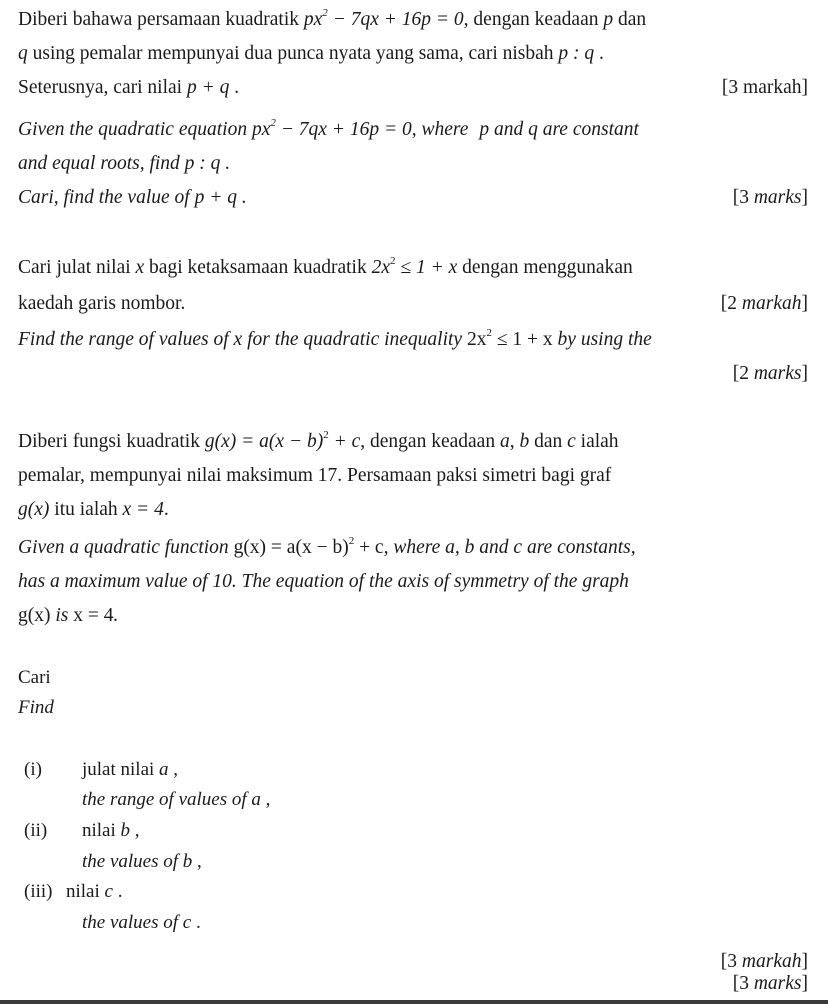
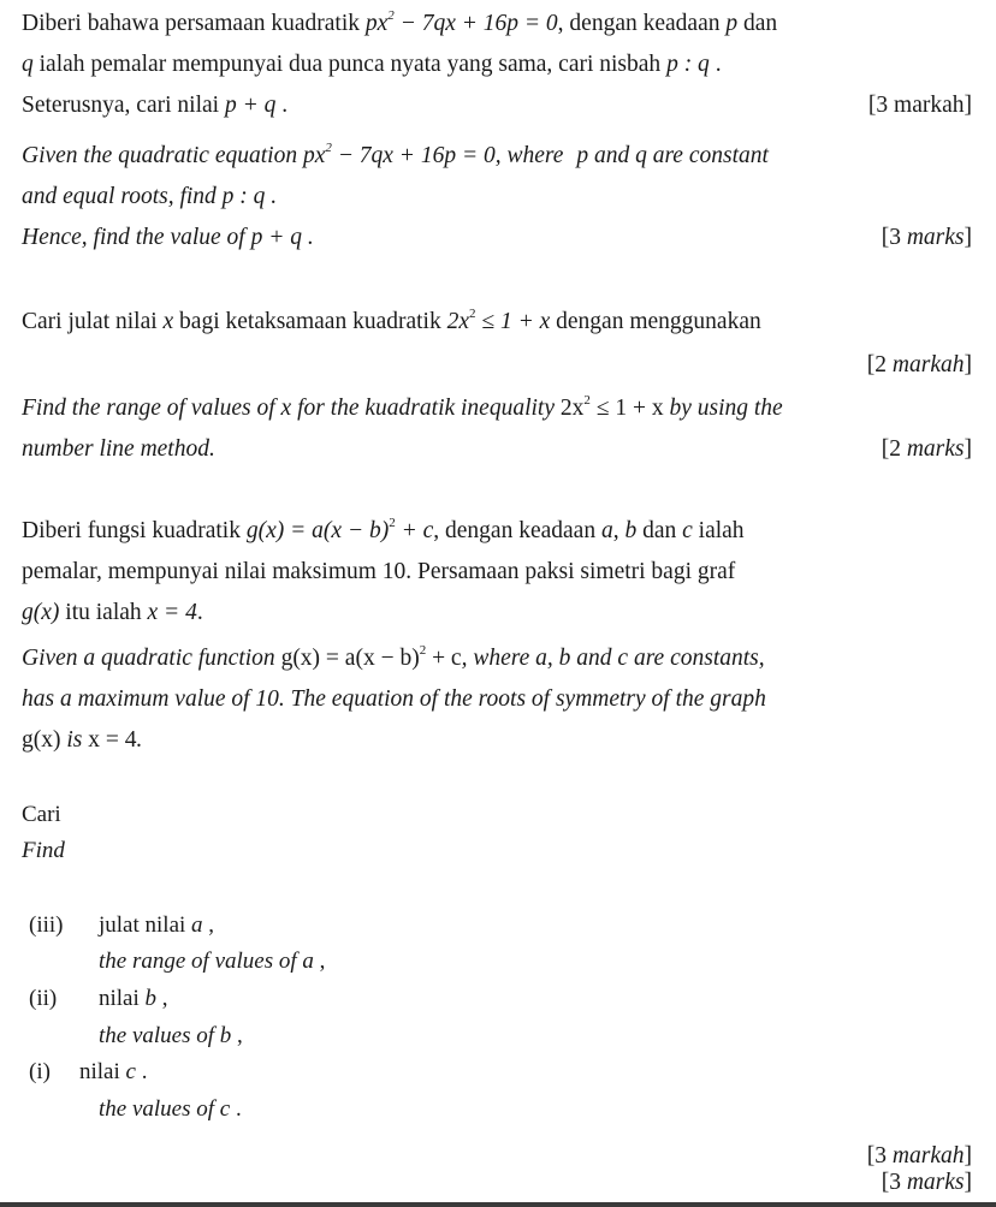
  Diberi bahawa persamaan kuadratik px2 − 7qx + 16p = 0, dengan keadaan p dan
- q using pemalar mempunyai dua punca nyata yang sama, cari nisbah p : q .
+ q ialah pemalar mempunyai dua punca nyata yang sama, cari nisbah p : q .
  Seterusnya, cari nilai p + q .
  [3 markah]
  Given the quadratic equation px2 − 7qx + 16p = 0, where p and q are constant
  and equal roots, find p : q .
- Cari, find the value of p + q .
+ Hence, find the value of p + q .
  [3 marks]
  Cari julat nilai x bagi ketaksamaan kuadratik 2x2 ≤ 1 + x dengan menggunakan
- kaedah garis nombor.
  [2 markah]
- Find the range of values of x for the quadratic inequality 2x2 ≤ 1 + x by using the
+ Find the range of values of x for the kuadratik inequality 2x2 ≤ 1 + x by using the
+ number line method.
  [2 marks]
  Diberi fungsi kuadratik g(x) = a(x − b)2 + c, dengan keadaan a, b dan c ialah
- pemalar, mempunyai nilai maksimum 17. Persamaan paksi simetri bagi graf
+ pemalar, mempunyai nilai maksimum 10. Persamaan paksi simetri bagi graf
  g(x) itu ialah x = 4.
  Given a quadratic function g(x) = a(x − b)2 + c, where a, b and c are constants,
- has a maximum value of 10. The equation of the axis of symmetry of the graph
+ has a maximum value of 10. The equation of the roots of symmetry of the graph
  g(x) is x = 4.
  Cari
  Find
- (i) julat nilai a ,
+ (iii) julat nilai a ,
  the range of values of a ,
  (ii) nilai b ,
  the values of b ,
- (iii) nilai c .
+ (i) nilai c .
  the values of c .
  [3 markah]
  [3 marks]
